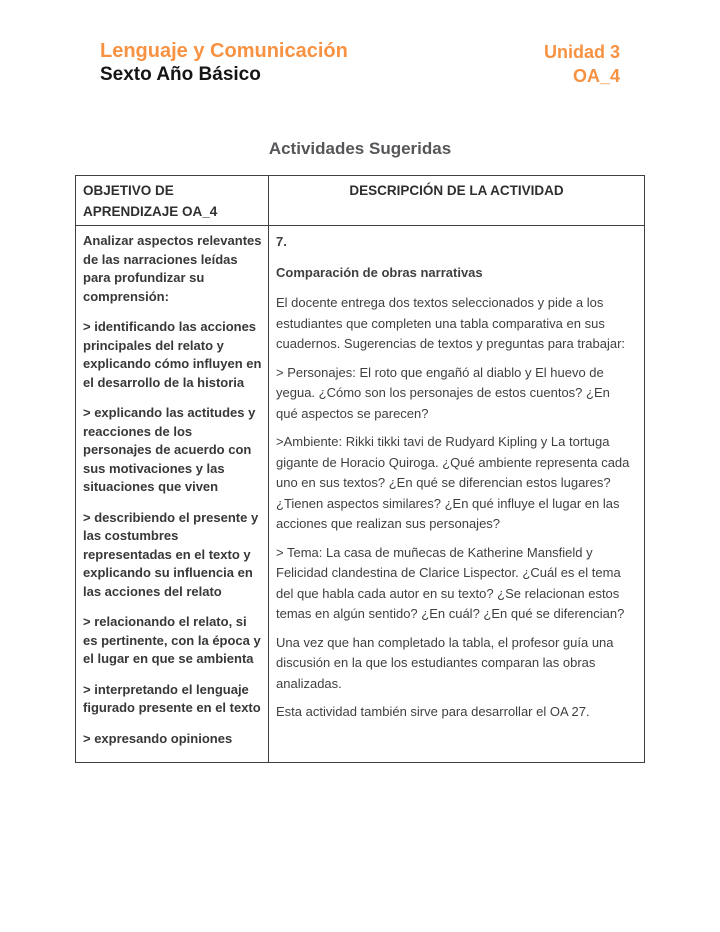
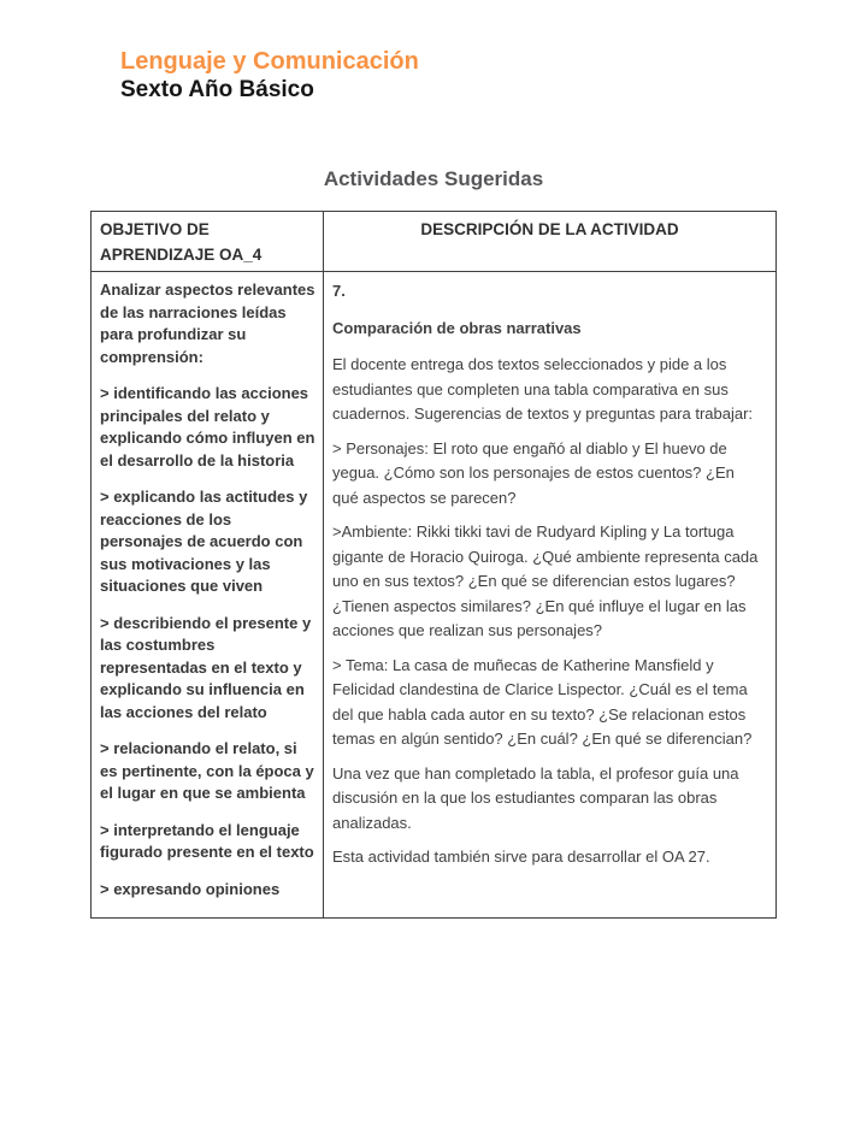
  Lenguaje y Comunicación
  Sexto Año Básico
- Unidad 3
- OA_4
  Actividades Sugeridas
  OBJETIVO DE APRENDIZAJE OA_4	DESCRIPCIÓN DE LA ACTIVIDAD
  Analizar aspectos relevantes de las narraciones leídas para profundizar su comprensión: > identificando las acciones principales del relato y explicando cómo influyen en el desarrollo de la historia > explicando las actitudes y reacciones de los personajes de acuerdo con sus motivaciones y las situaciones que viven > describiendo el presente y las costumbres representadas en el texto y explicando su influencia en las acciones del relato > relacionando el relato, si es pertinente, con la época y el lugar en que se ambienta > interpretando el lenguaje figurado presente en el texto > expresando opiniones	7. Comparación de obras narrativas El docente entrega dos textos seleccionados y pide a los estudiantes que completen una tabla comparativa en sus cuadernos. Sugerencias de textos y preguntas para trabajar: > Personajes: El roto que engañó al diablo y El huevo de yegua. ¿Cómo son los personajes de estos cuentos? ¿En qué aspectos se parecen? >Ambiente: Rikki tikki tavi de Rudyard Kipling y La tortuga gigante de Horacio Quiroga. ¿Qué ambiente representa cada uno en sus textos? ¿En qué se diferencian estos lugares? ¿Tienen aspectos similares? ¿En qué influye el lugar en las acciones que realizan sus personajes? > Tema: La casa de muñecas de Katherine Mansfield y Felicidad clandestina de Clarice Lispector. ¿Cuál es el tema del que habla cada autor en su texto? ¿Se relacionan estos temas en algún sentido? ¿En cuál? ¿En qué se diferencian? Una vez que han completado la tabla, el profesor guía una discusión en la que los estudiantes comparan las obras analizadas. Esta actividad también sirve para desarrollar el OA 27.
